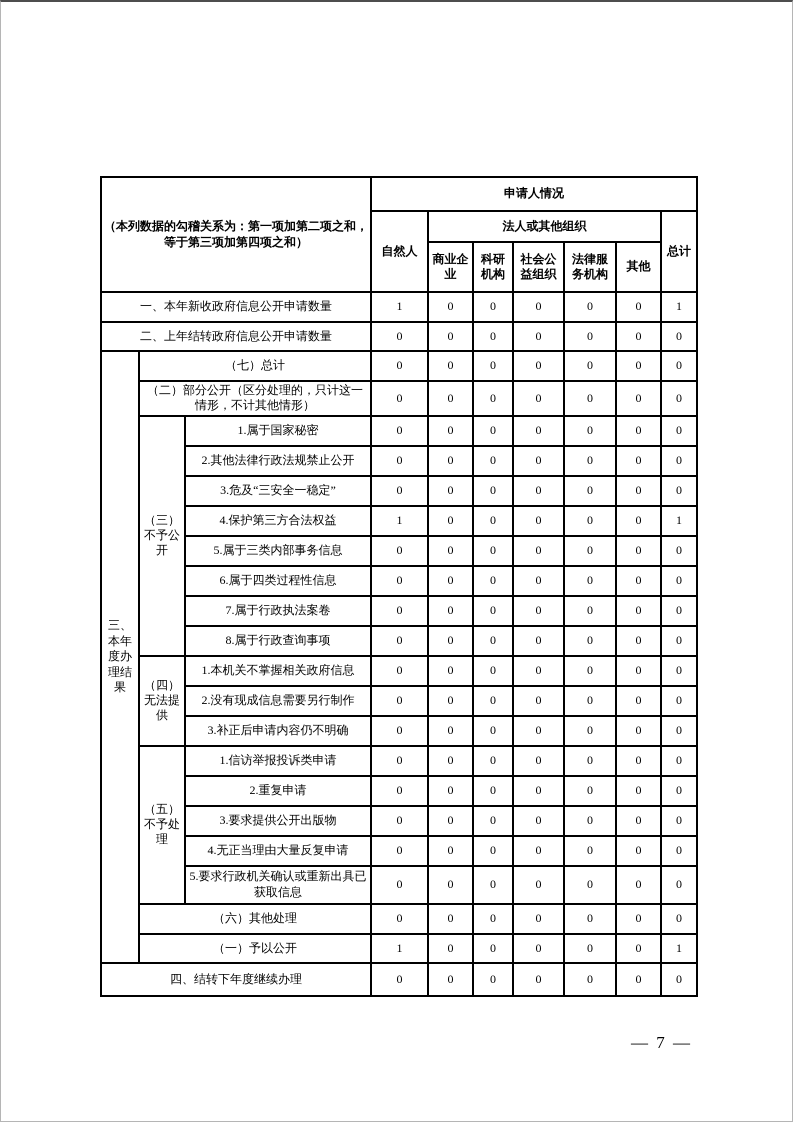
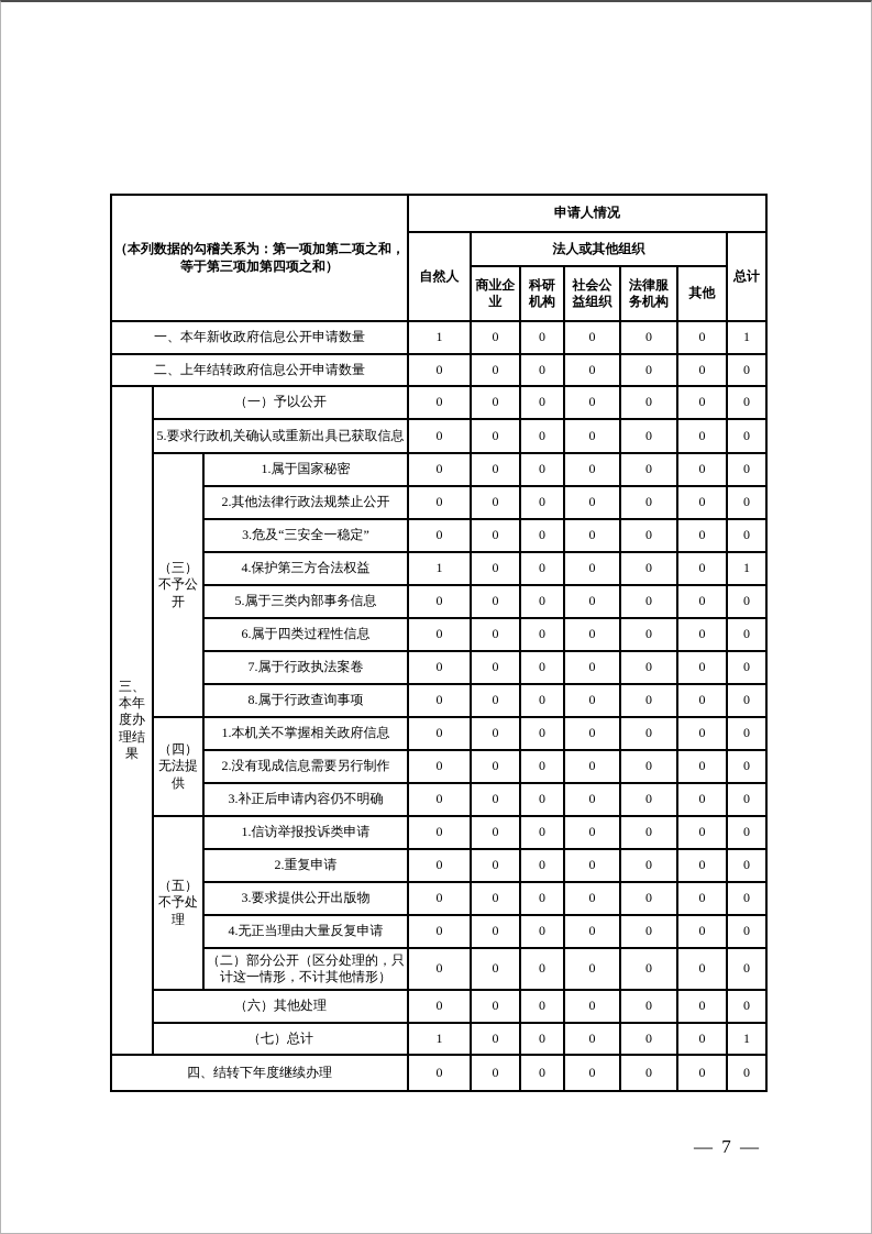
  （本列数据的勾稽关系为：第一项加第二项之和，等于第三项加第四项之和）	申请人情况
  自然人	法人或其他组织	总计
  商业企业	科研机构	社会公益组织	法律服务机构	其他
  一、本年新收政府信息公开申请数量	1	0	0	0	0	0	1
  二、上年结转政府信息公开申请数量	0	0	0	0	0	0	0
- 三、本年度办理结果	（七）总计	0	0	0	0	0	0	0
+ 三、本年度办理结果	（一）予以公开	0	0	0	0	0	0	0
- （二）部分公开（区分处理的，只计这一情形，不计其他情形）	0	0	0	0	0	0	0
+ 5.要求行政机关确认或重新出具已获取信息	0	0	0	0	0	0	0
  （三）不予公开	1.属于国家秘密	0	0	0	0	0	0	0
  2.其他法律行政法规禁止公开	0	0	0	0	0	0	0
  3.危及“三安全一稳定”	0	0	0	0	0	0	0
  4.保护第三方合法权益	1	0	0	0	0	0	1
  5.属于三类内部事务信息	0	0	0	0	0	0	0
  6.属于四类过程性信息	0	0	0	0	0	0	0
  7.属于行政执法案卷	0	0	0	0	0	0	0
  8.属于行政查询事项	0	0	0	0	0	0	0
  （四）无法提供	1.本机关不掌握相关政府信息	0	0	0	0	0	0	0
  2.没有现成信息需要另行制作	0	0	0	0	0	0	0
  3.补正后申请内容仍不明确	0	0	0	0	0	0	0
  （五）不予处理	1.信访举报投诉类申请	0	0	0	0	0	0	0
  2.重复申请	0	0	0	0	0	0	0
  3.要求提供公开出版物	0	0	0	0	0	0	0
  4.无正当理由大量反复申请	0	0	0	0	0	0	0
- 5.要求行政机关确认或重新出具已获取信息	0	0	0	0	0	0	0
+ （二）部分公开（区分处理的，只计这一情形，不计其他情形）	0	0	0	0	0	0	0
  （六）其他处理	0	0	0	0	0	0	0
- （一）予以公开	1	0	0	0	0	0	1
+ （七）总计	1	0	0	0	0	0	1
  四、结转下年度继续办理	0	0	0	0	0	0	0
  — 7 —
